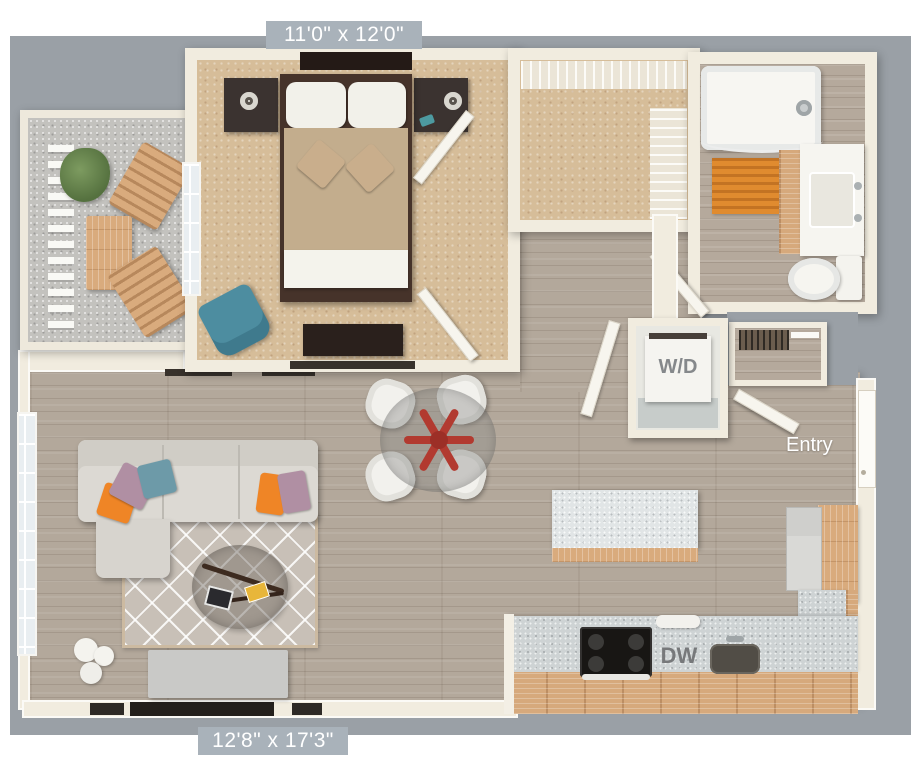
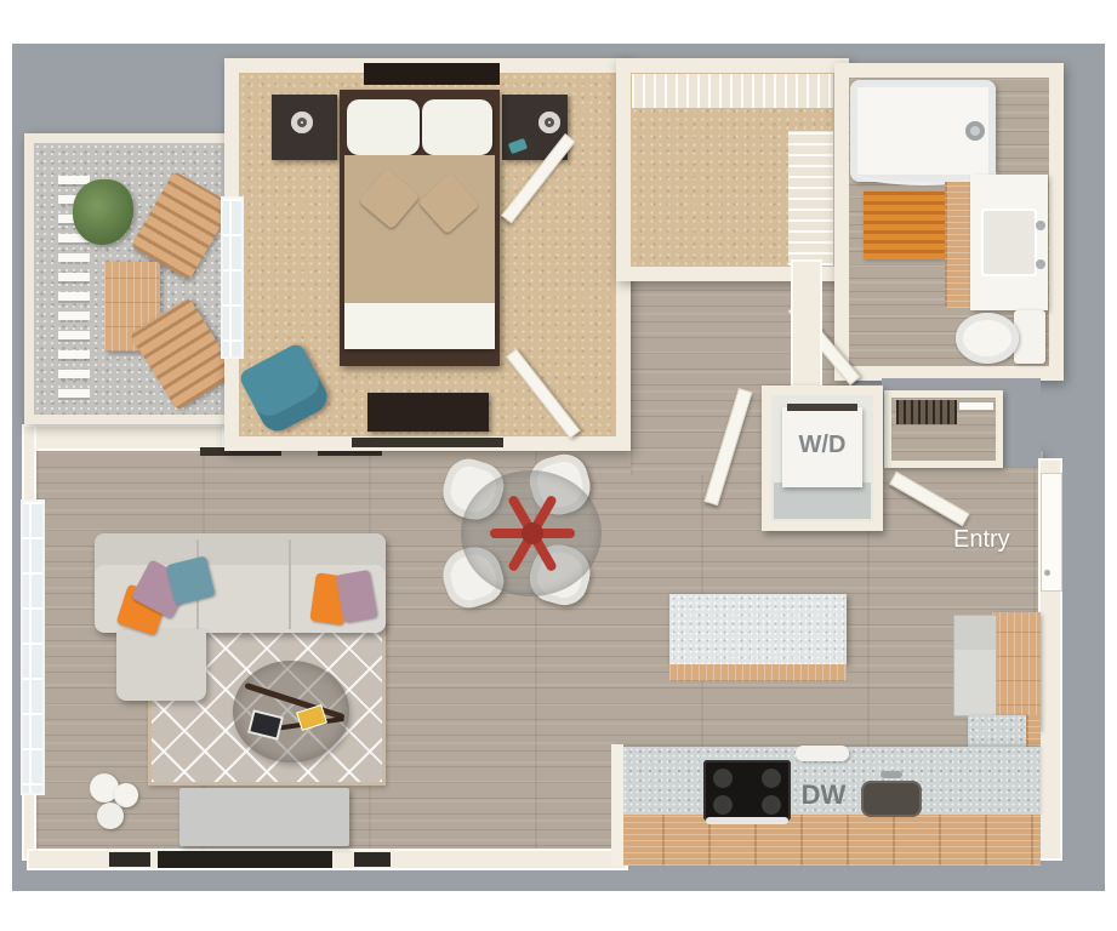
  W/D
  Entry
  DW
- 11'0" x 12'0"
- 12'8" x 17'3"
